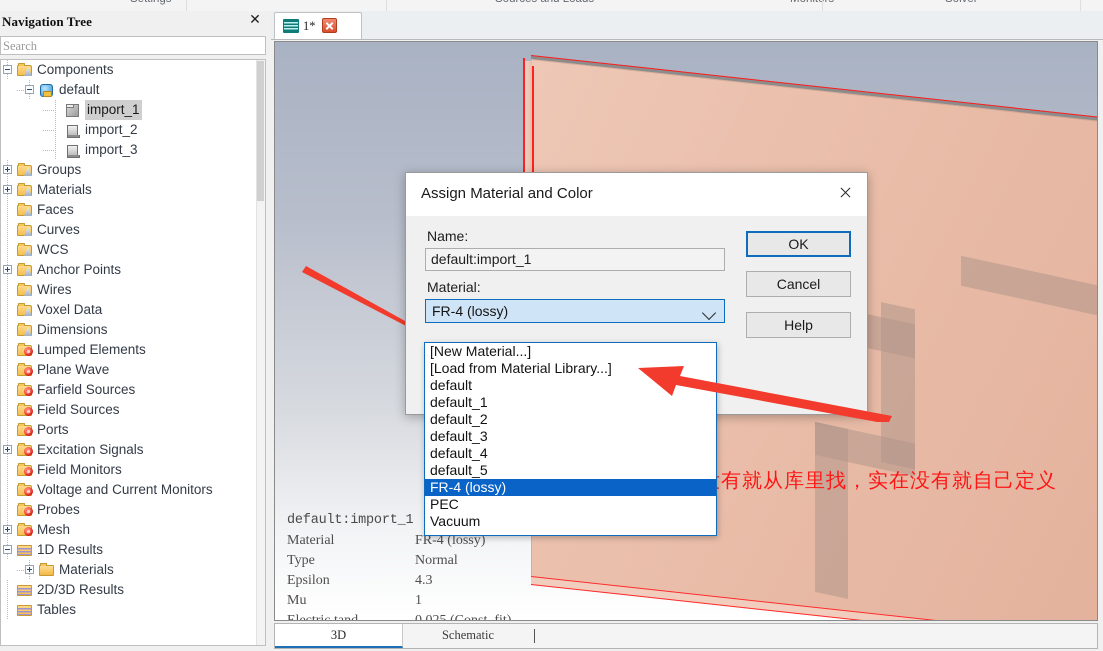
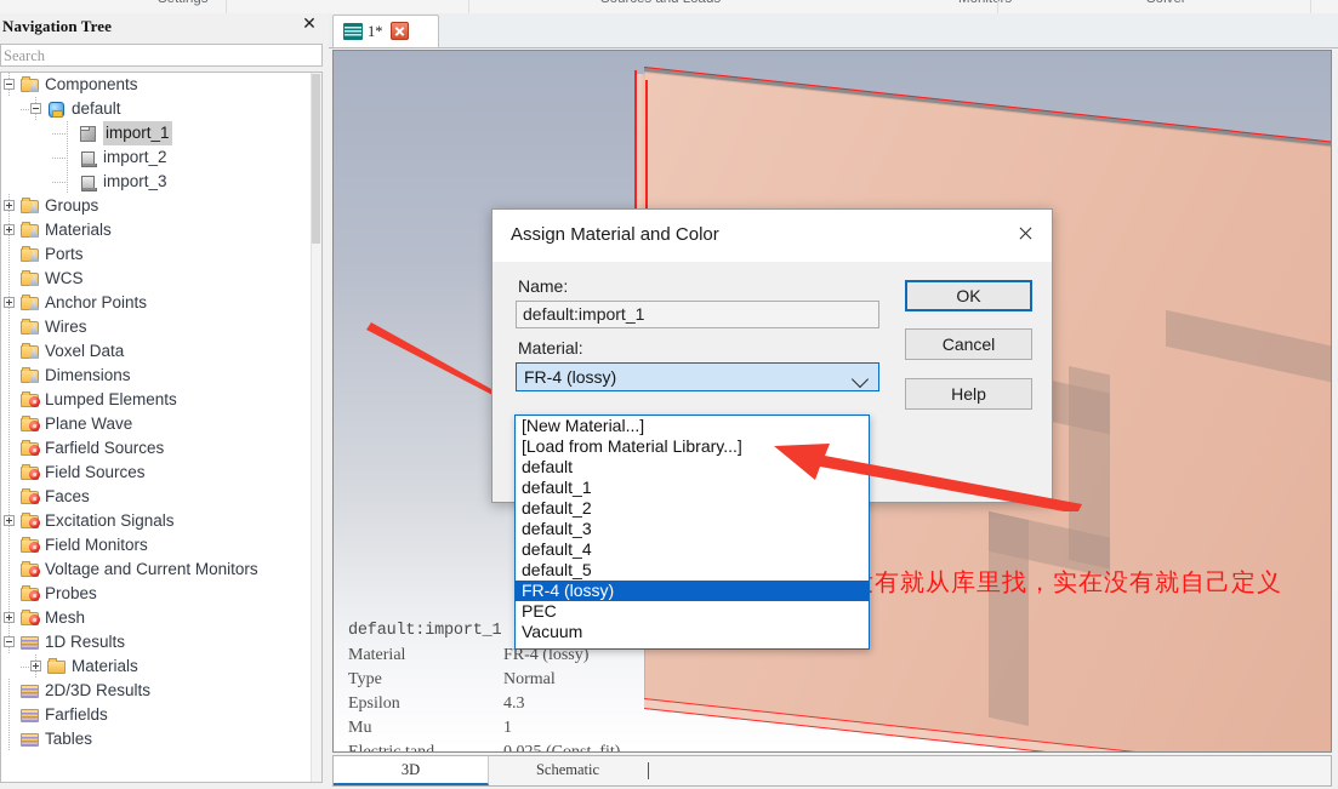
  Navigation Tree
  ✕
  Search
  Components
  default
  import_1
  import_2
  import_3
  Groups
  Materials
- Faces
+ Ports
- Curves
  WCS
  Anchor Points
  Wires
  Voxel Data
  Dimensions
  Lumped Elements
  Plane Wave
  Farfield Sources
  Field Sources
- Ports
+ Faces
  Excitation Signals
  Field Monitors
  Voltage and Current Monitors
  Probes
  Mesh
  1D Results
  Materials
  2D/3D Results
+ Farfields
  Tables
  1*
  有就从库里找，实在没有就自己定义
  default:import_1
  Material
  FR-4 (lossy)
  Type
  Normal
  Epsilon
  4.3
  Mu
  1
  3D
  Schematic
  Assign Material and Color
  Name:
  default:import_1
  Material:
  FR-4 (lossy)
  OK
  Cancel
  Help
  [New Material...]
  [Load from Material Library...]
  default
  default_1
  default_2
  default_3
  default_4
  default_5
  FR-4 (lossy)
  PEC
  Vacuum
